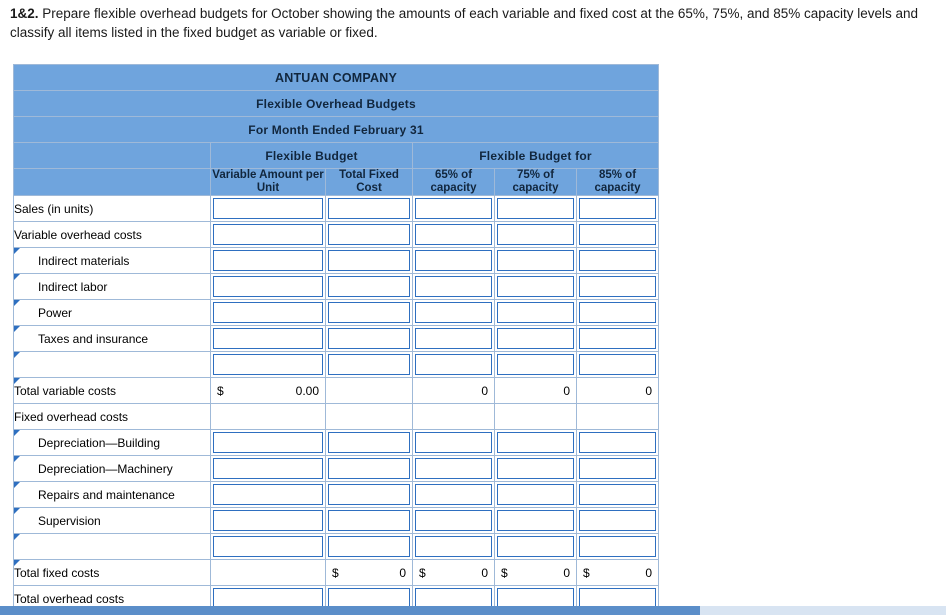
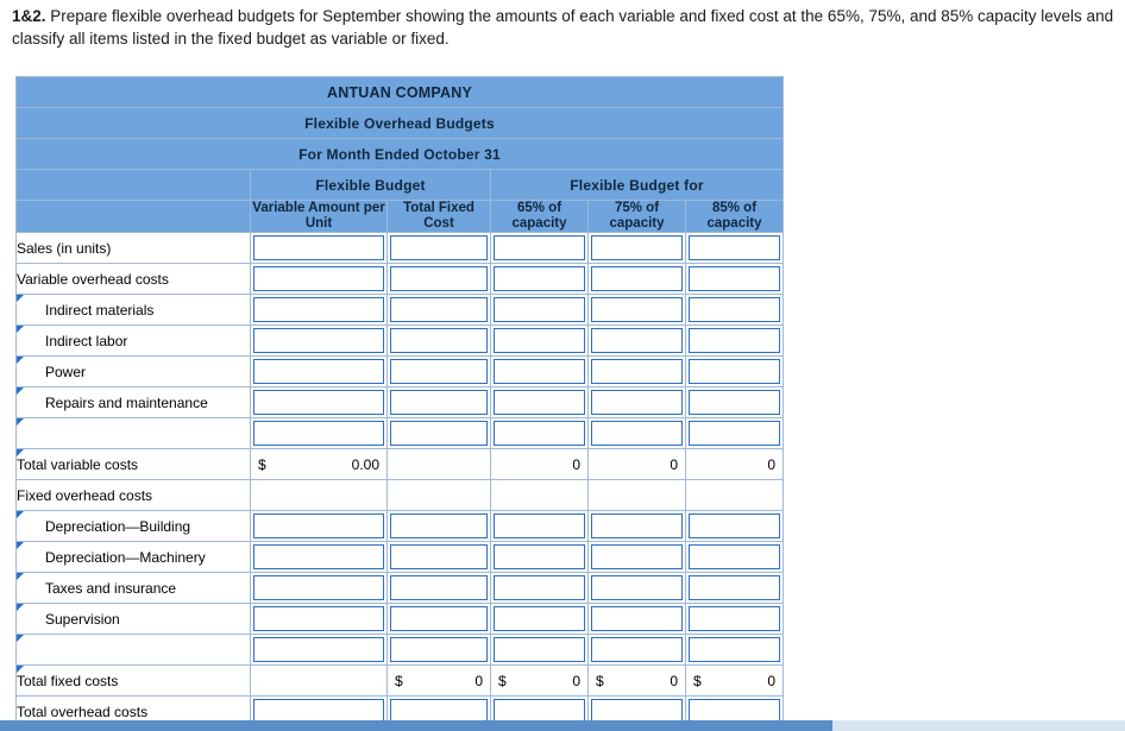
- 1&2. Prepare flexible overhead budgets for October showing the amounts of each variable and fixed cost at the 65%, 75%, and 85% capacity levels and classify all items listed in the fixed budget as variable or fixed.
+ 1&2. Prepare flexible overhead budgets for September showing the amounts of each variable and fixed cost at the 65%, 75%, and 85% capacity levels and classify all items listed in the fixed budget as variable or fixed.
  ANTUAN COMPANY
  Flexible Overhead Budgets
- For Month Ended February 31
+ For Month Ended October 31
  	Flexible Budget	Flexible Budget for
  	Variable Amount per Unit	Total Fixed Cost	65% of capacity	75% of capacity	85% of capacity
  Sales (in units)
  Variable overhead costs
  Indirect materials
  Indirect labor
  Power
- Taxes and insurance
+ Repairs and maintenance
  Total variable costs	$ 0.00		0	0	0
  Fixed overhead costs
  Depreciation—Building
  Depreciation—Machinery
- Repairs and maintenance
+ Taxes and insurance
  Supervision
  Total fixed costs		$ 0	$ 0	$ 0	$ 0
  Total overhead costs
